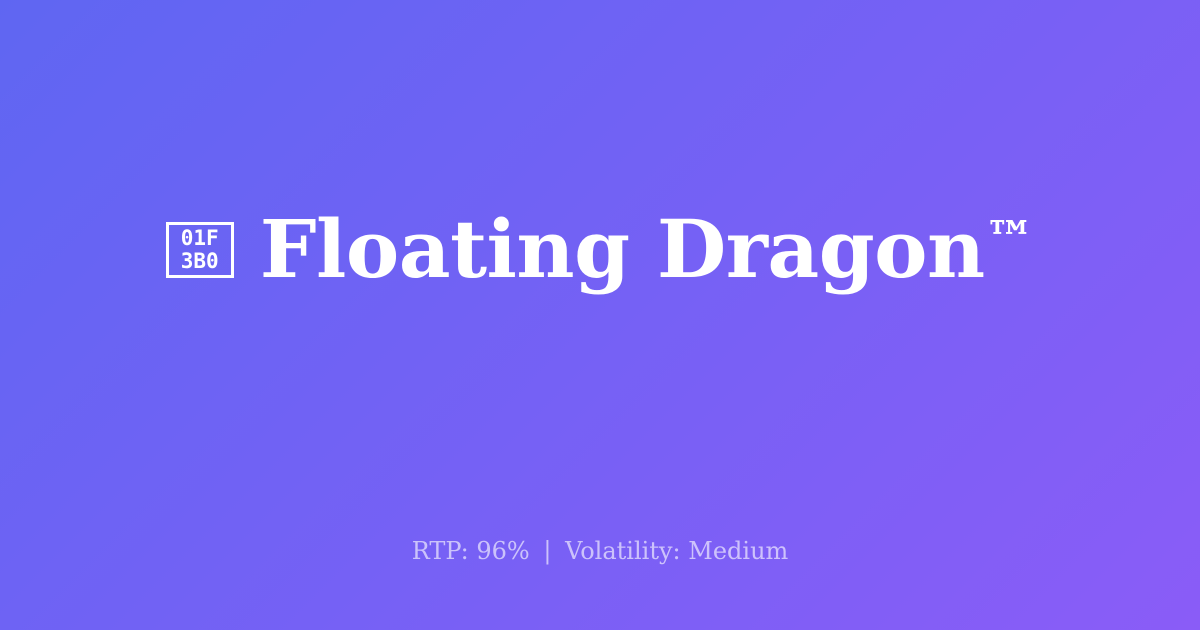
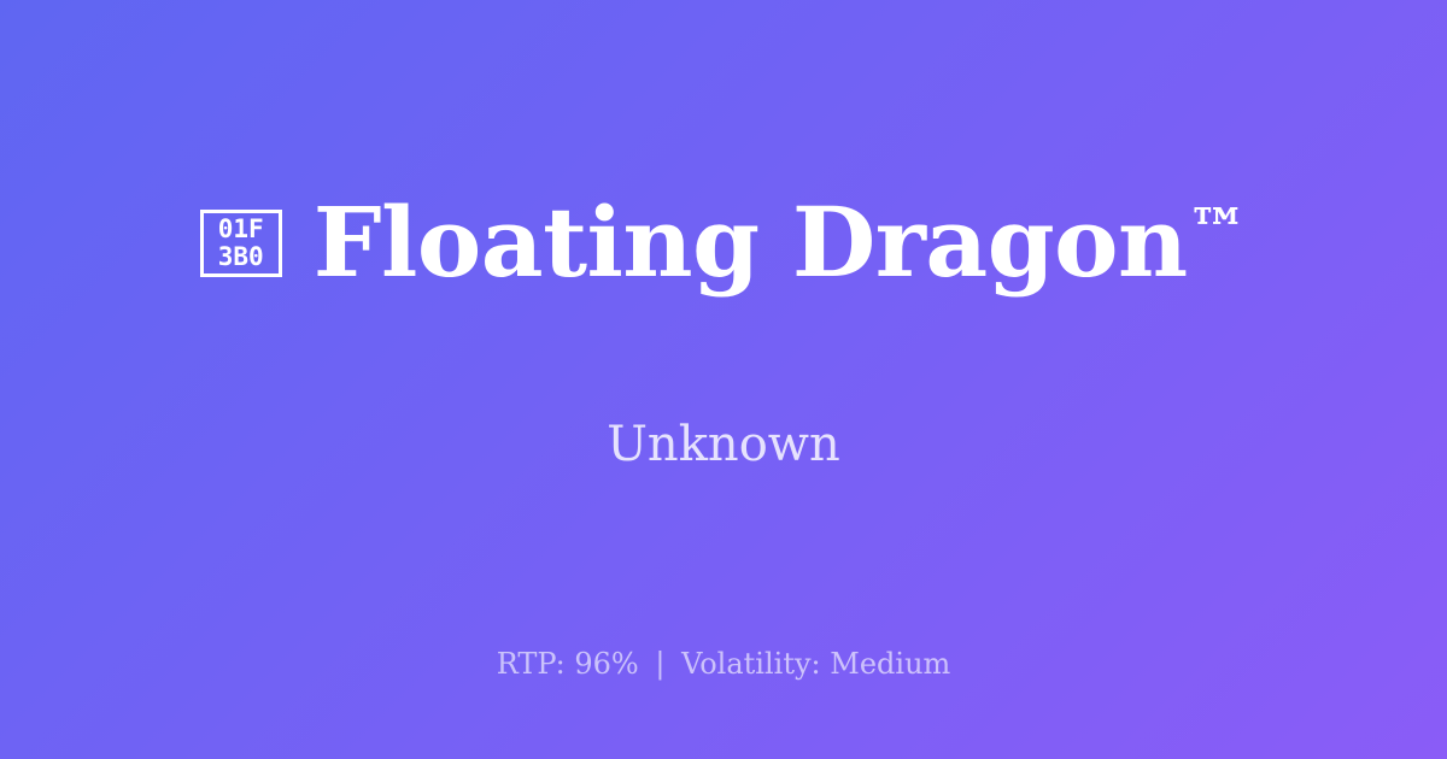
  01F
  3B0
  Floating Dragon™
+ Unknown
  RTP: 96% | Volatility: Medium
